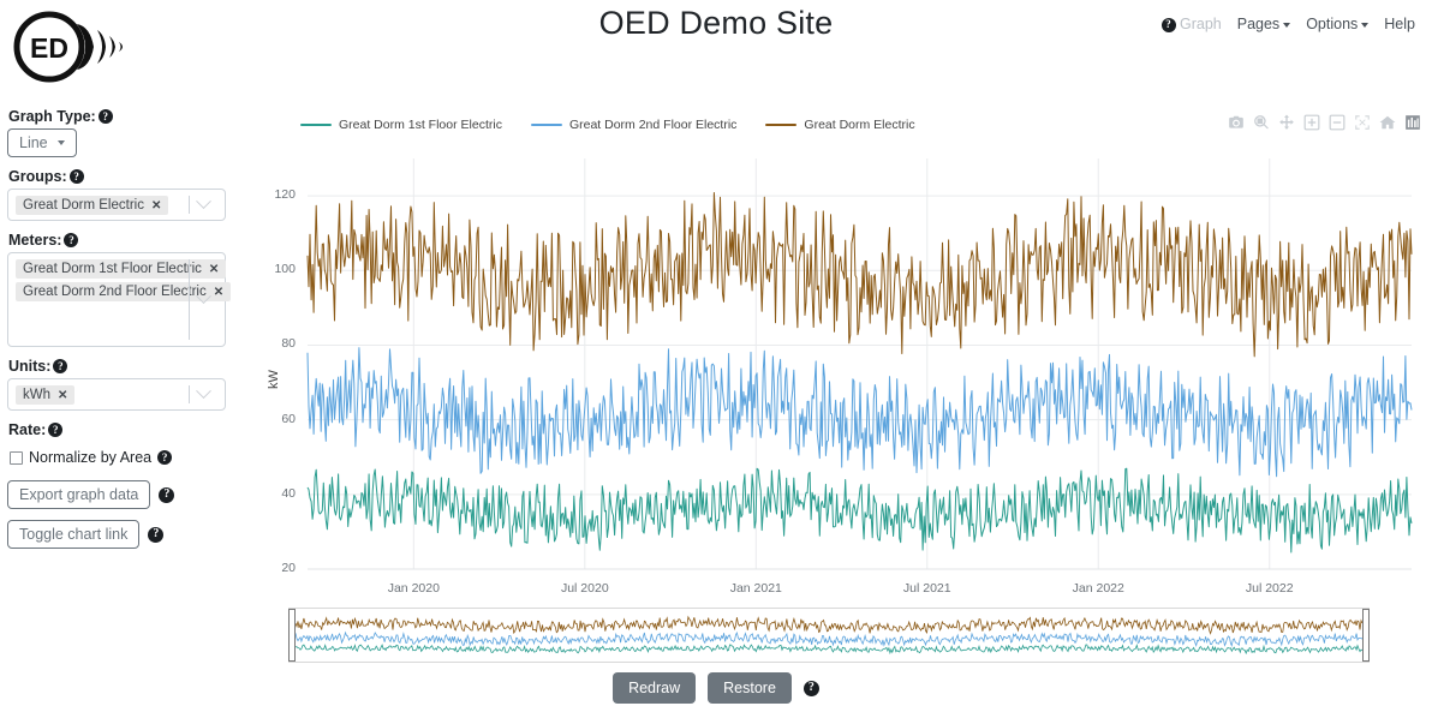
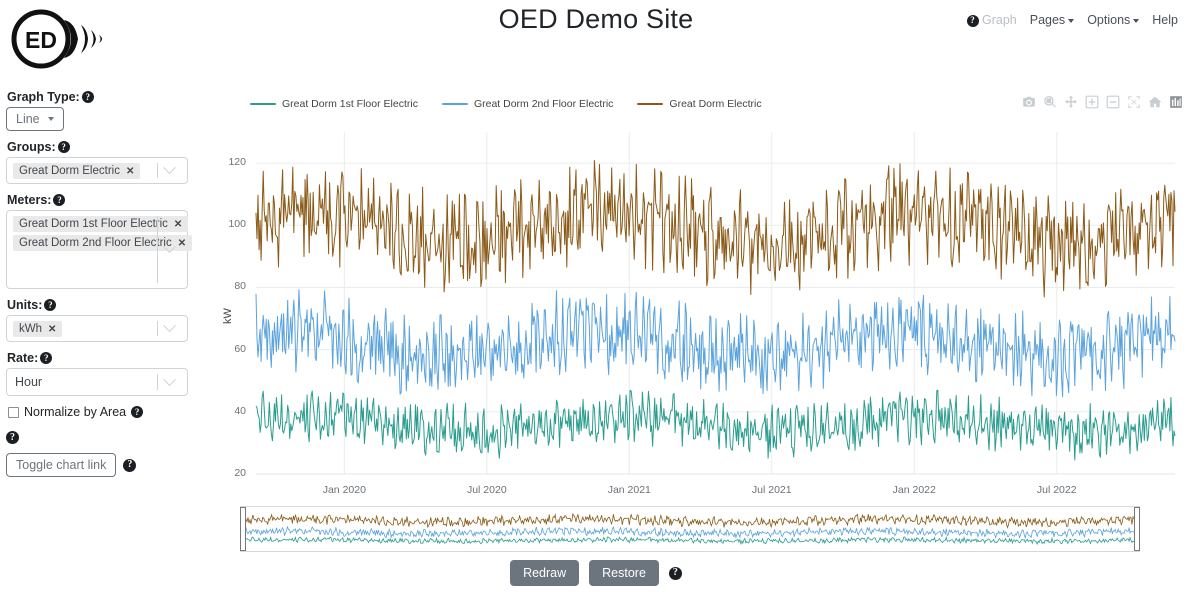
  ED
  OED Demo Site
  ? Graph
  Pages
  Options
  Help
  Graph Type:
  ?
  Line
  Groups:
  ?
  Great Dorm Electric
  ✕
  Meters:
  ?
  Great Dorm 1st Floor Electic
  ✕
  Great Dorm 2nd Floor Electric
  ✕
  Units:
  ?
  kWh
  ✕
  Rate:
  ?
+ Hour
  Normalize by Area
  ?
- Export graph data
  ?
  Toggle chart link
  ?
  Great Dorm 1st Floor Electric
  Great Dorm 2nd Floor Electric
  Great Dorm Electric
  20
  40
  60
  80
  100
  120
  Jan 2020
  Jul 2020
  Jan 2021
  Jul 2021
  Jan 2022
  Jul 2022
  Redraw
  Restore
  ?
